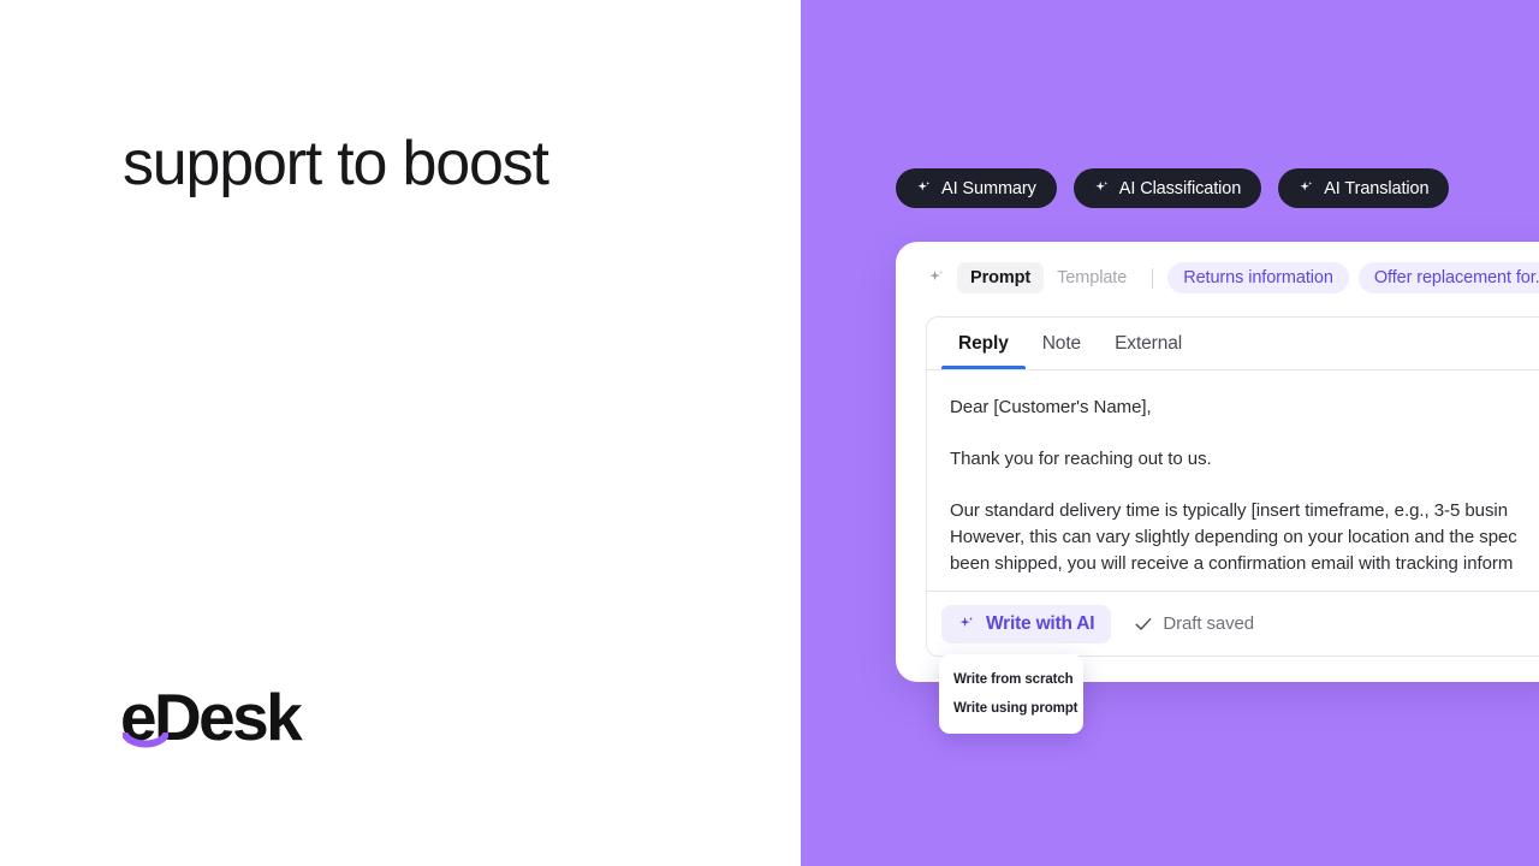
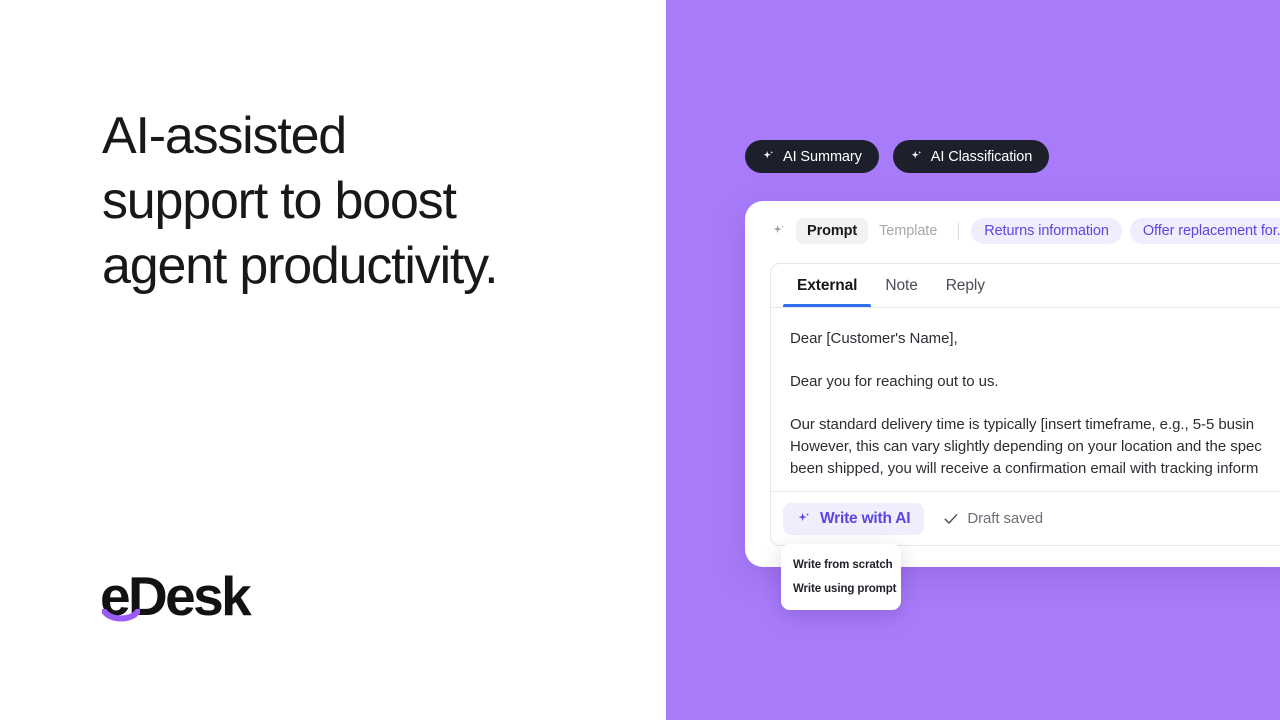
+ AI-assisted
  support to boost
+ agent productivity.
  eDesk
  AI Summary
  AI Classification
- AI Translation
  Prompt
  Template
  Returns information
  Offer replacement for.
- Reply
+ External
  Note
- External
+ Reply
  Dear [Customer's Name],
- Thank you for reaching out to us.
+ Dear you for reaching out to us.
- Our standard delivery time is typically [insert timeframe, e.g., 3-5 busin
+ Our standard delivery time is typically [insert timeframe, e.g., 5-5 busin
  However, this can vary slightly depending on your location and the spec
  been shipped, you will receive a confirmation email with tracking inform
  Write with AI
  Draft saved
  Write from scratch
  Write using prompt
